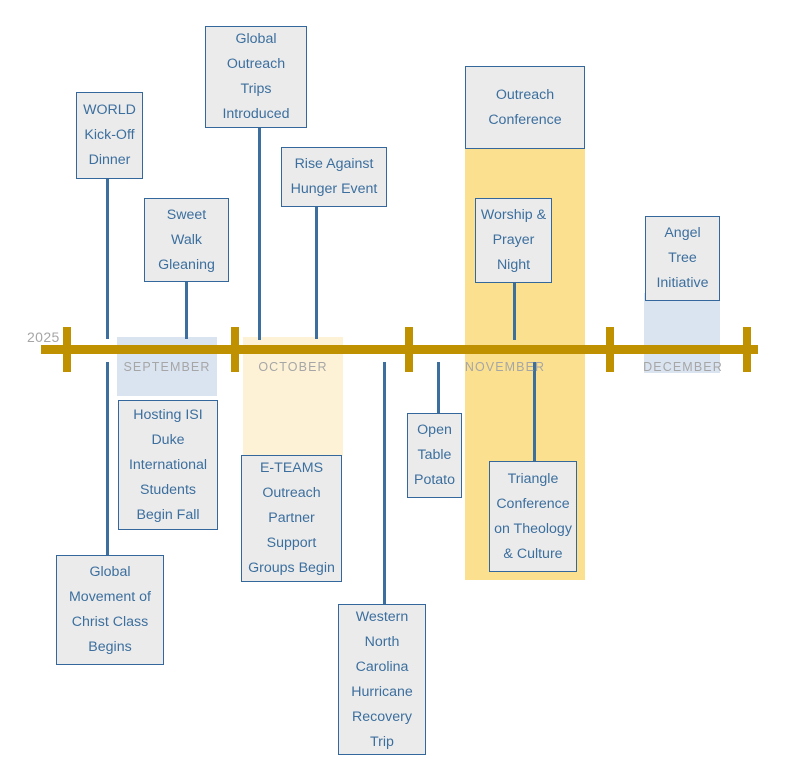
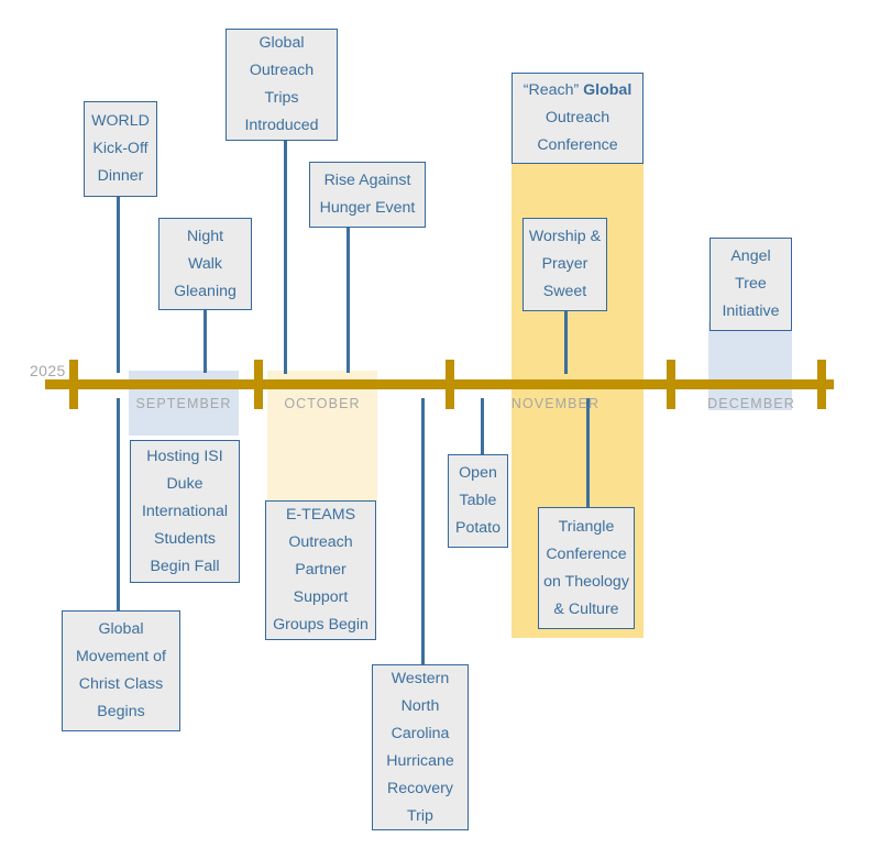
  2025
  SEPTEMBER
  OCTOBER
  NOVEMBER
  DECEMBER
  WORLD
  Kick-Off
  Dinner
- Sweet
+ Night
  Walk
  Gleaning
  Global
  Outreach
  Trips
  Introduced
  Rise Against
  Hunger Event
+ “Reach” Global
  Outreach
  Conference
  Worship &
  Prayer
- Night
+ Sweet
  Angel
  Tree
  Initiative
  Hosting ISI
  Duke
  International
  Students
  Begin Fall
  E-TEAMS
  Outreach
  Partner
  Support
  Groups Begin
  Global
  Movement of
  Christ Class
  Begins
  Open
  Table
  Potato
  Western
  North
  Carolina
  Hurricane
  Recovery
  Trip
  Triangle
  Conference
  on Theology
  & Culture
